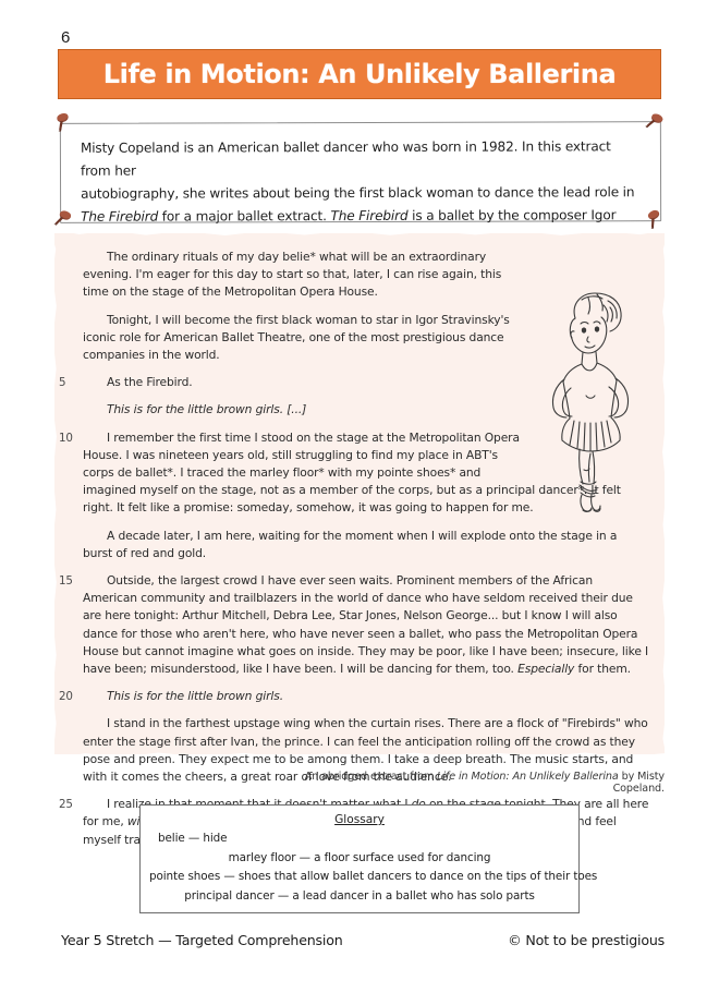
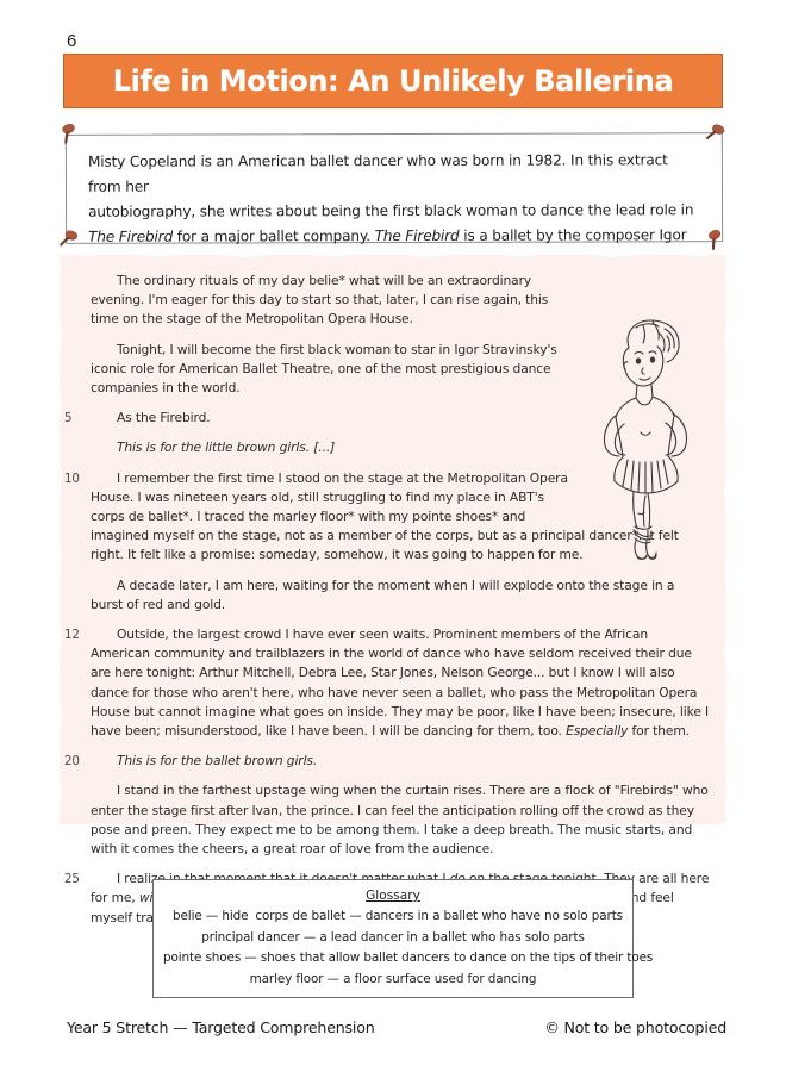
  6
  Life in Motion: An Unlikely Ballerina
  Misty Copeland is an American ballet dancer who was born in 1982. In this extract from her
  autobiography, she writes about being the first black woman to dance the lead role in
- The Firebird for a major ballet extract. The Firebird is a ballet by the composer Igor
+ The Firebird for a major ballet company. The Firebird is a ballet by the composer Igor
  The ordinary rituals of my day belie* what will be an extraordinary evening. I'm eager for this day to start so that, later, I can rise again, this time on the stage of the Metropolitan Opera House.
  Tonight, I will become the first black woman to star in Igor Stravinsky's iconic role for American Ballet Theatre, one of the most prestigious dance companies in the world.
  5
  As the Firebird.
  This is for the little brown girls. [...]
  10
  I remember the first time I stood on the stage at the Metropolitan Opera House. I was nineteen years old, still struggling to find my place in ABT's corps de ballet*. I traced the marley floor* with my pointe shoes* and imagined myself on the stage, not as a member of the corps, but as a principal dancer*. felt right. It felt like a promise: someday, somehow, it was going to happen for me.
  A decade later, I am here, waiting for the moment when I will explode onto the stage in a burst of red and gold.
- 15
+ 12
  Outside, the largest crowd I have ever seen waits. Prominent members of the African American community and trailblazers in the world of dance who have seldom received their due are here tonight: Arthur Mitchell, Debra Lee, Star Jones, Nelson George... but I know I will also dance for those who aren't here, who have never seen a ballet, who pass the Metropolitan Opera House but cannot imagine what goes on inside. They may be poor, like I have been; insecure, like I have been; misunderstood, like I have been. I will be dancing for them, too. Especially for them.
  20
- This is for the little brown girls.
+ This is for the ballet brown girls.
  I stand in the farthest upstage wing when the curtain rises. There are a flock of "Firebirds" who enter the stage first after Ivan, the prince. I can feel the anticipation rolling off the crowd as they pose and preen. They expect me to be among them. I take a deep breath. The music starts, and with it comes the cheers, a great roar of love from the audience.
  25
- An abridged extract from Life in Motion: An Unlikely Ballerina by Misty Copeland.
  Glossary
  belie — hide
+ corps de ballet — dancers in a ballet who have no solo parts
- marley floor — a floor surface used for dancing
+ principal dancer — a lead dancer in a ballet who has solo parts
  pointe shoes — shoes that allow ballet dancers to dance on the tips of their toes
- principal dancer — a lead dancer in a ballet who has solo parts
+ marley floor — a floor surface used for dancing
  Year 5 Stretch — Targeted Comprehension
- © Not to be prestigious
+ © Not to be photocopied
